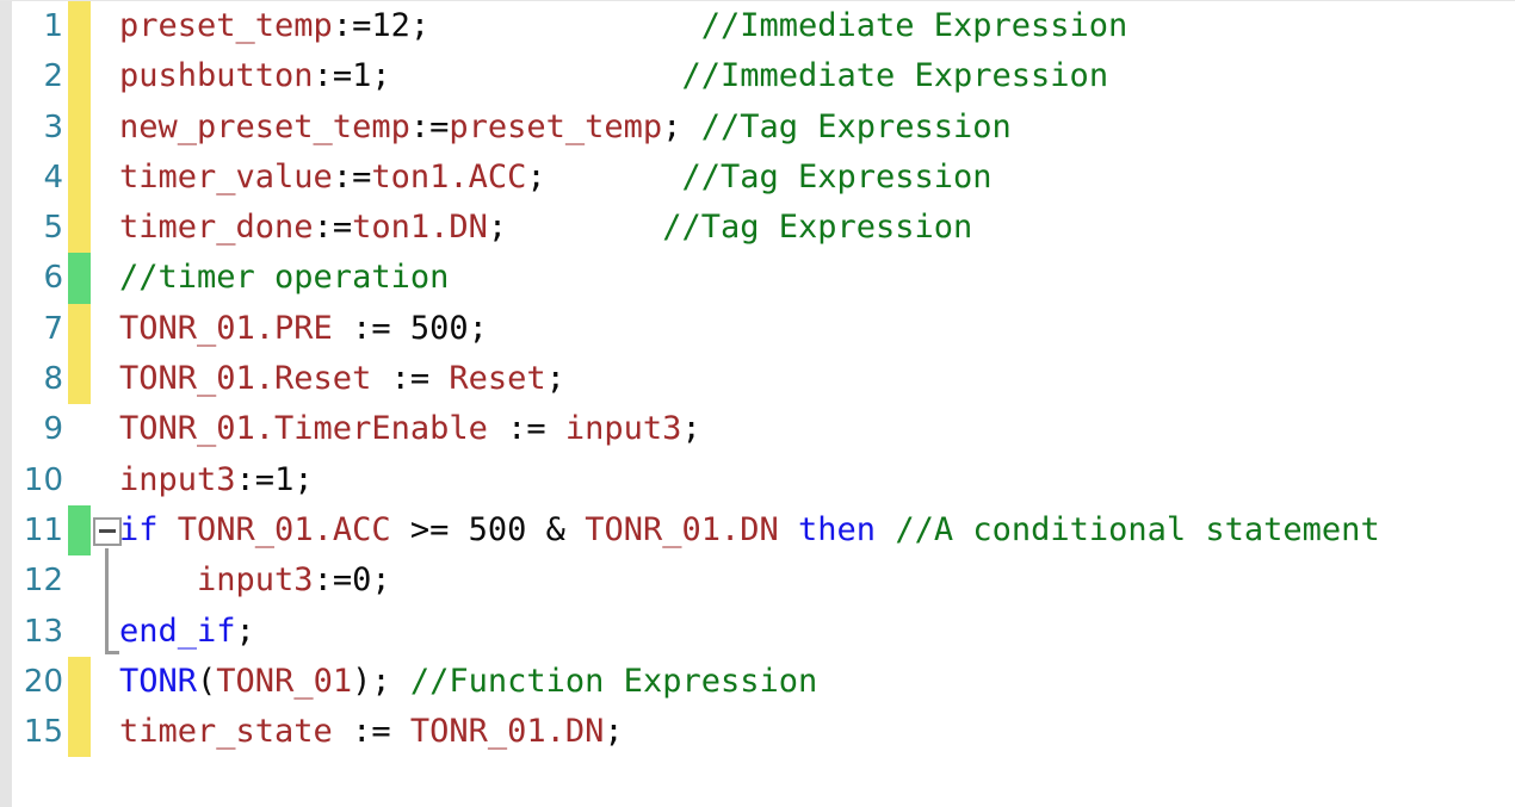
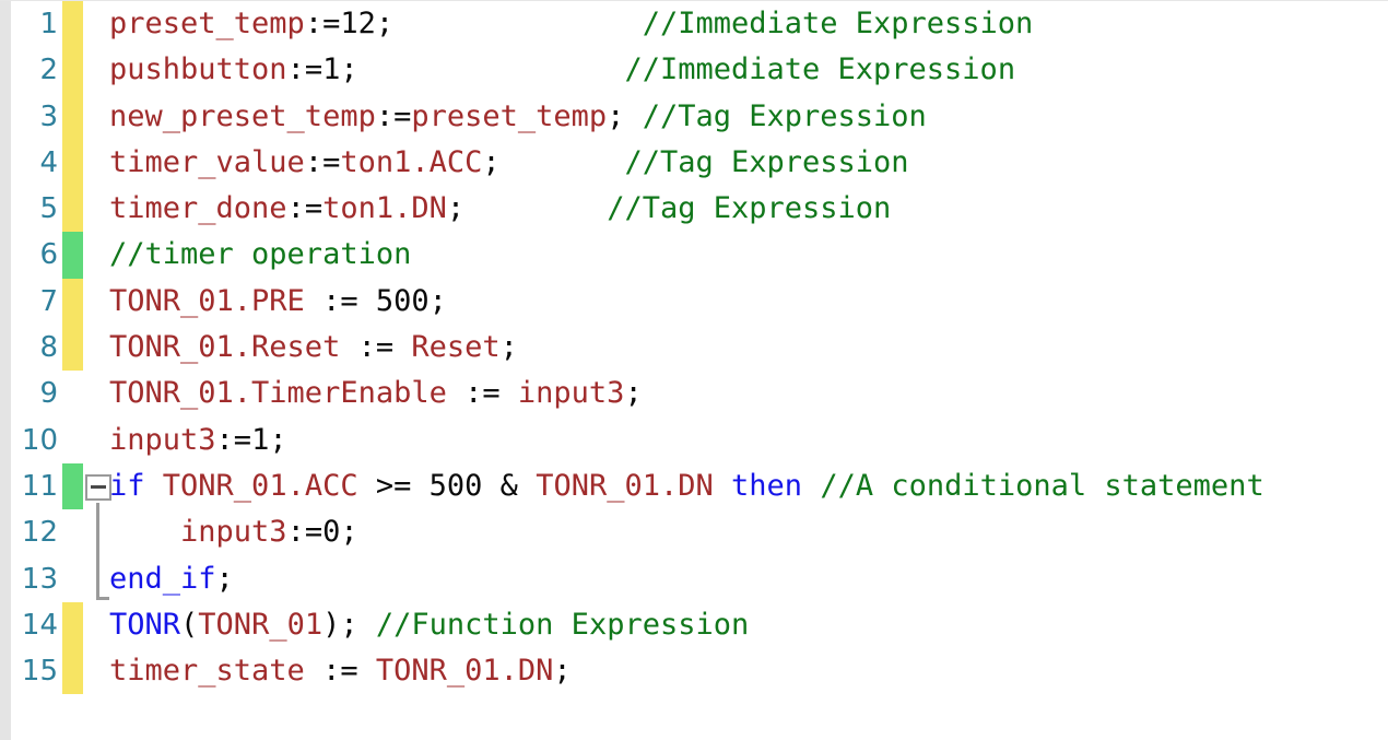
  1
  preset_temp:=12; //Immediate Expression
  2
  pushbutton:=1; //Immediate Expression
  3
  new_preset_temp:=preset_temp; //Tag Expression
  4
  timer_value:=ton1.ACC; //Tag Expression
  5
  timer_done:=ton1.DN; //Tag Expression
  6
  //timer operation
  7
  TONR_01.PRE := 500;
  8
  TONR_01.Reset := Reset;
  9
  TONR_01.TimerEnable := input3;
  10
  input3:=1;
  11
  if TONR_01.ACC >= 500 & TONR_01.DN then //A conditional statement
  12
  input3:=0;
  13
  end_if;
- 20
+ 14
  TONR(TONR_01); //Function Expression
  15
  timer_state := TONR_01.DN;
